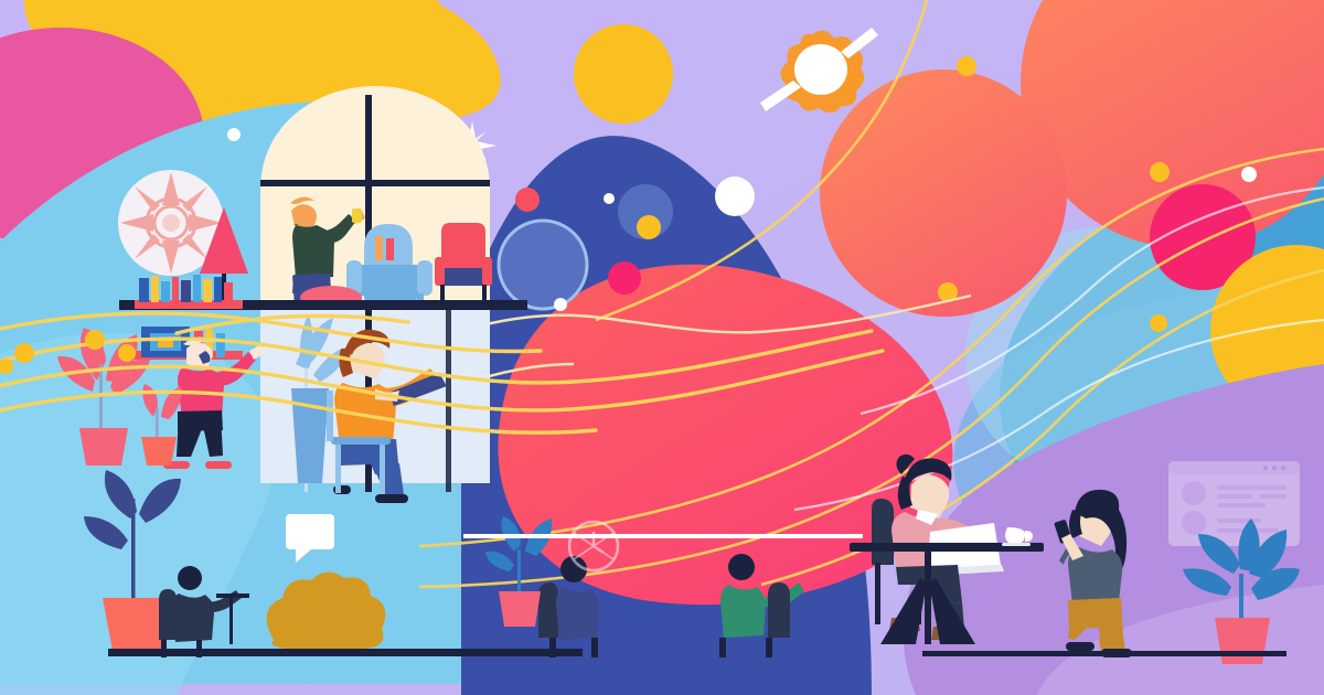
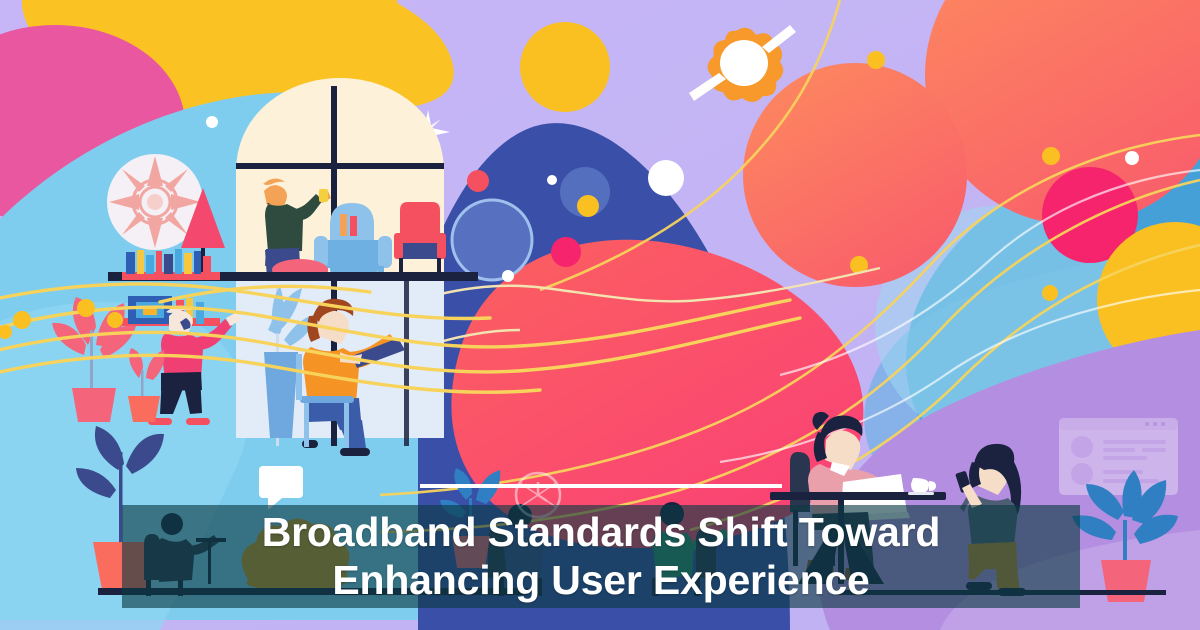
+ Broadband Standards Shift Toward
+ Enhancing User Experience
